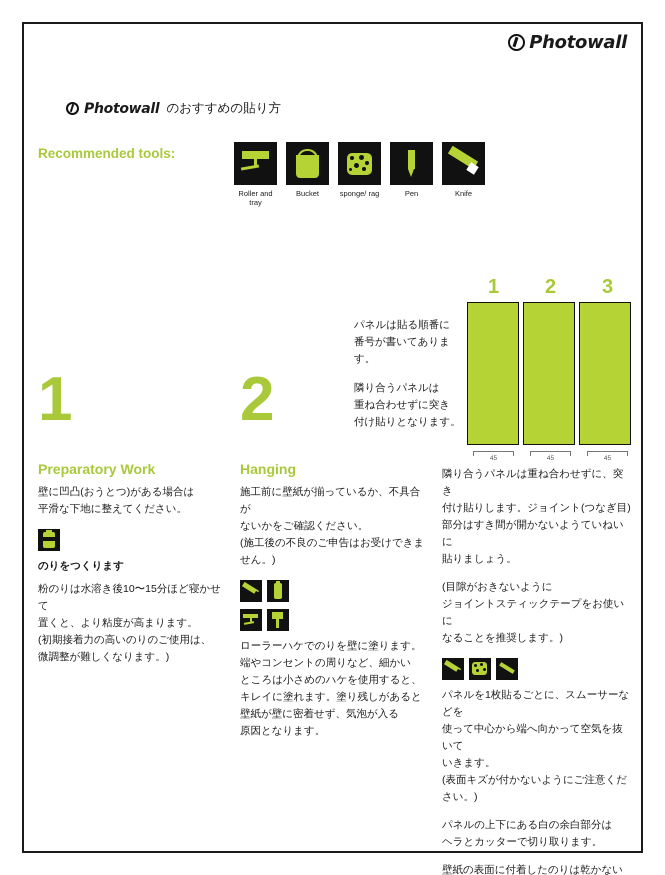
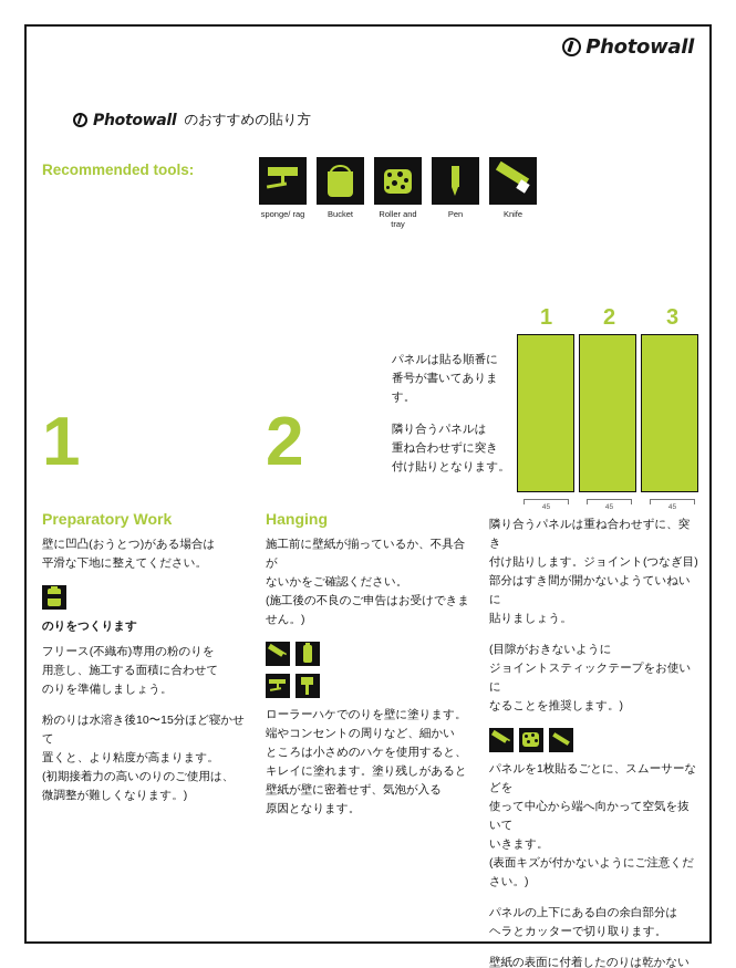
  Photowall
  Photowall
  のおすすめの貼り方
  Recommended tools:
- Roller and tray
+ sponge/ rag
  Bucket
- sponge/ rag
+ Roller and tray
  Pen
  Knife
  パネルは貼る順番に
  番号が書いてあります。
  隣り合うパネルは
  重ね合わせずに突き
  付け貼りとなります。
  1
  2
  3
  1
  2
  Preparatory Work
  Hanging
  壁に凹凸(おうとつ)がある場合は
  平滑な下地に整えてください。
  のりをつくります
+ フリース(不織布)専用の粉のりを
+ 用意し、施工する面積に合わせて
+ のりを準備しましょう。
  粉のりは水溶き後10〜15分ほど寝かせて
  置くと、より粘度が高まります。
  (初期接着力の高いのりのご使用は、
  微調整が難しくなります。)
  施工前に壁紙が揃っているか、不具合が
  ないかをご確認ください。
  (施工後の不良のご申告はお受けできません。)
  ローラーハケでのりを壁に塗ります。
  端やコンセントの周りなど、細かい
  ところは小さめのハケを使用すると、
  キレイに塗れます。塗り残しがあると
  壁紙が壁に密着せず、気泡が入る
  原因となります。
  隣り合うパネルは重ね合わせずに、突き
  付け貼りします。ジョイント(つなぎ目)
  部分はすき間が開かないようていねいに
  貼りましょう。
  (目隙がおきないように
  ジョイントスティックテープをお使いに
  なることを推奨します。)
  パネルを1枚貼るごとに、スムーサーなどを
  使って中心から端へ向かって空気を抜いて
  いきます。
  (表面キズが付かないようにご注意ください。)
  パネルの上下にある白の余白部分は
  ヘラとカッターで切り取ります。
  壁紙の表面に付着したのりは乾かない
